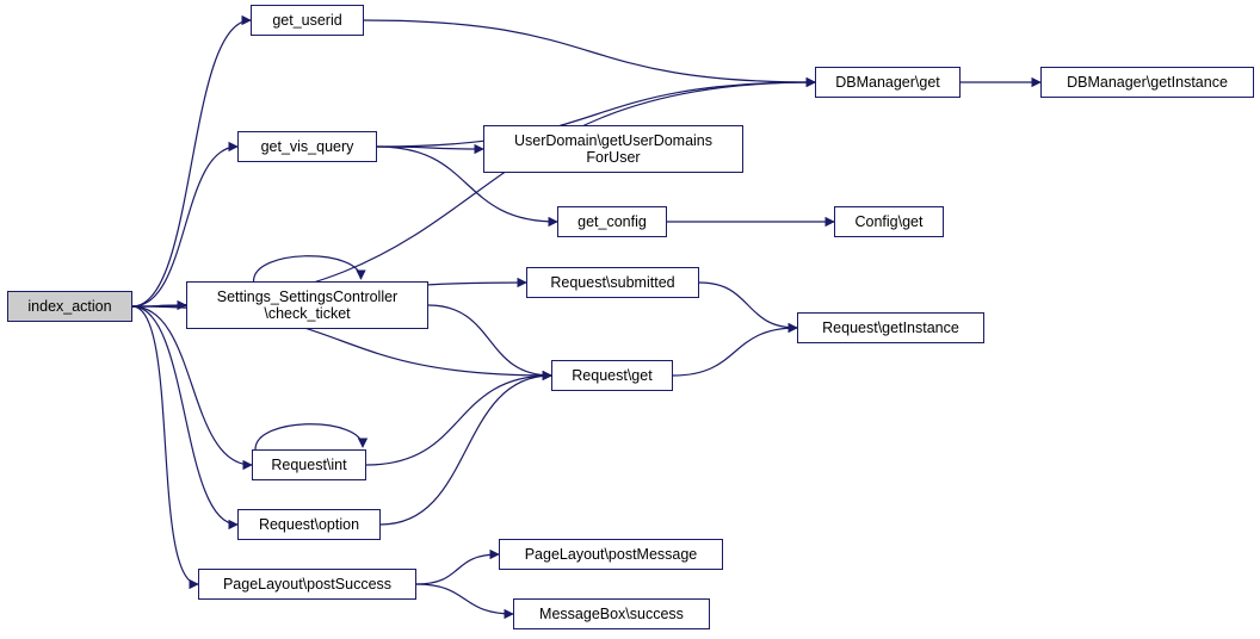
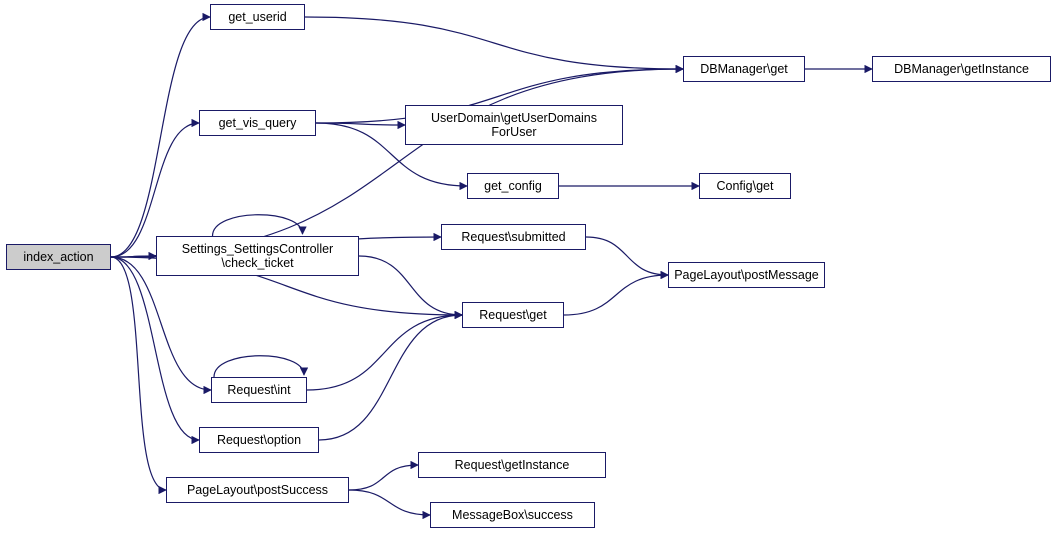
  index_action
  get_userid
  DBManager\get
  DBManager\getInstance
  get_vis_query
  UserDomain\getUserDomains
  ForUser
  get_config
  Config\get
  Request\submitted
  Settings_SettingsController
  \check_ticket
- Request\getInstance
+ PageLayout\postMessage
  Request\get
  Request\int
  Request\option
  PageLayout\postSuccess
- PageLayout\postMessage
+ Request\getInstance
  MessageBox\success
